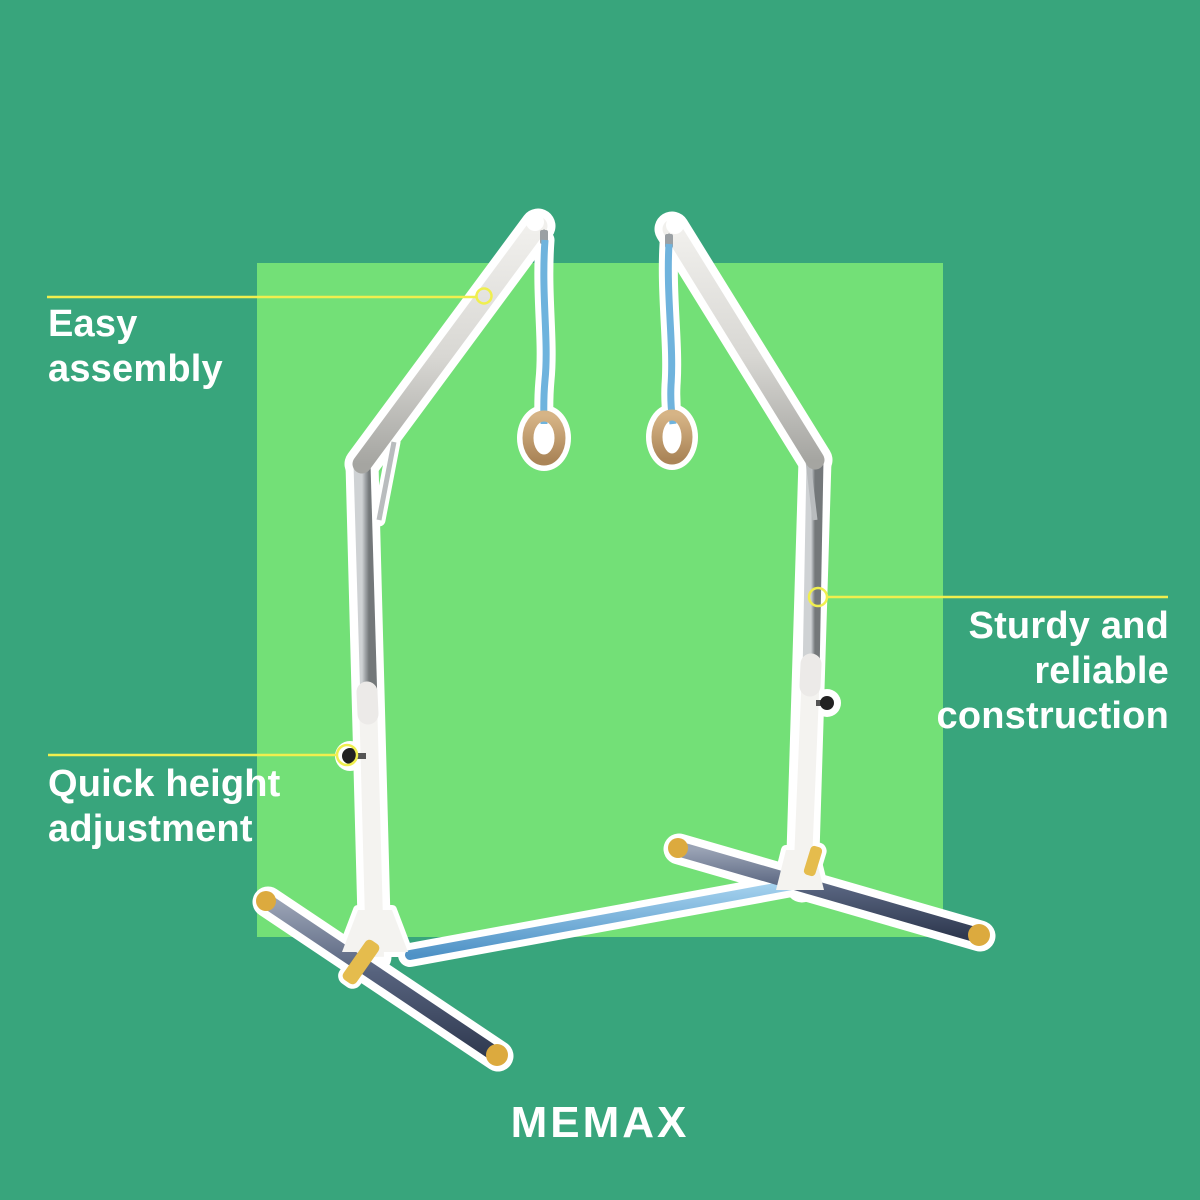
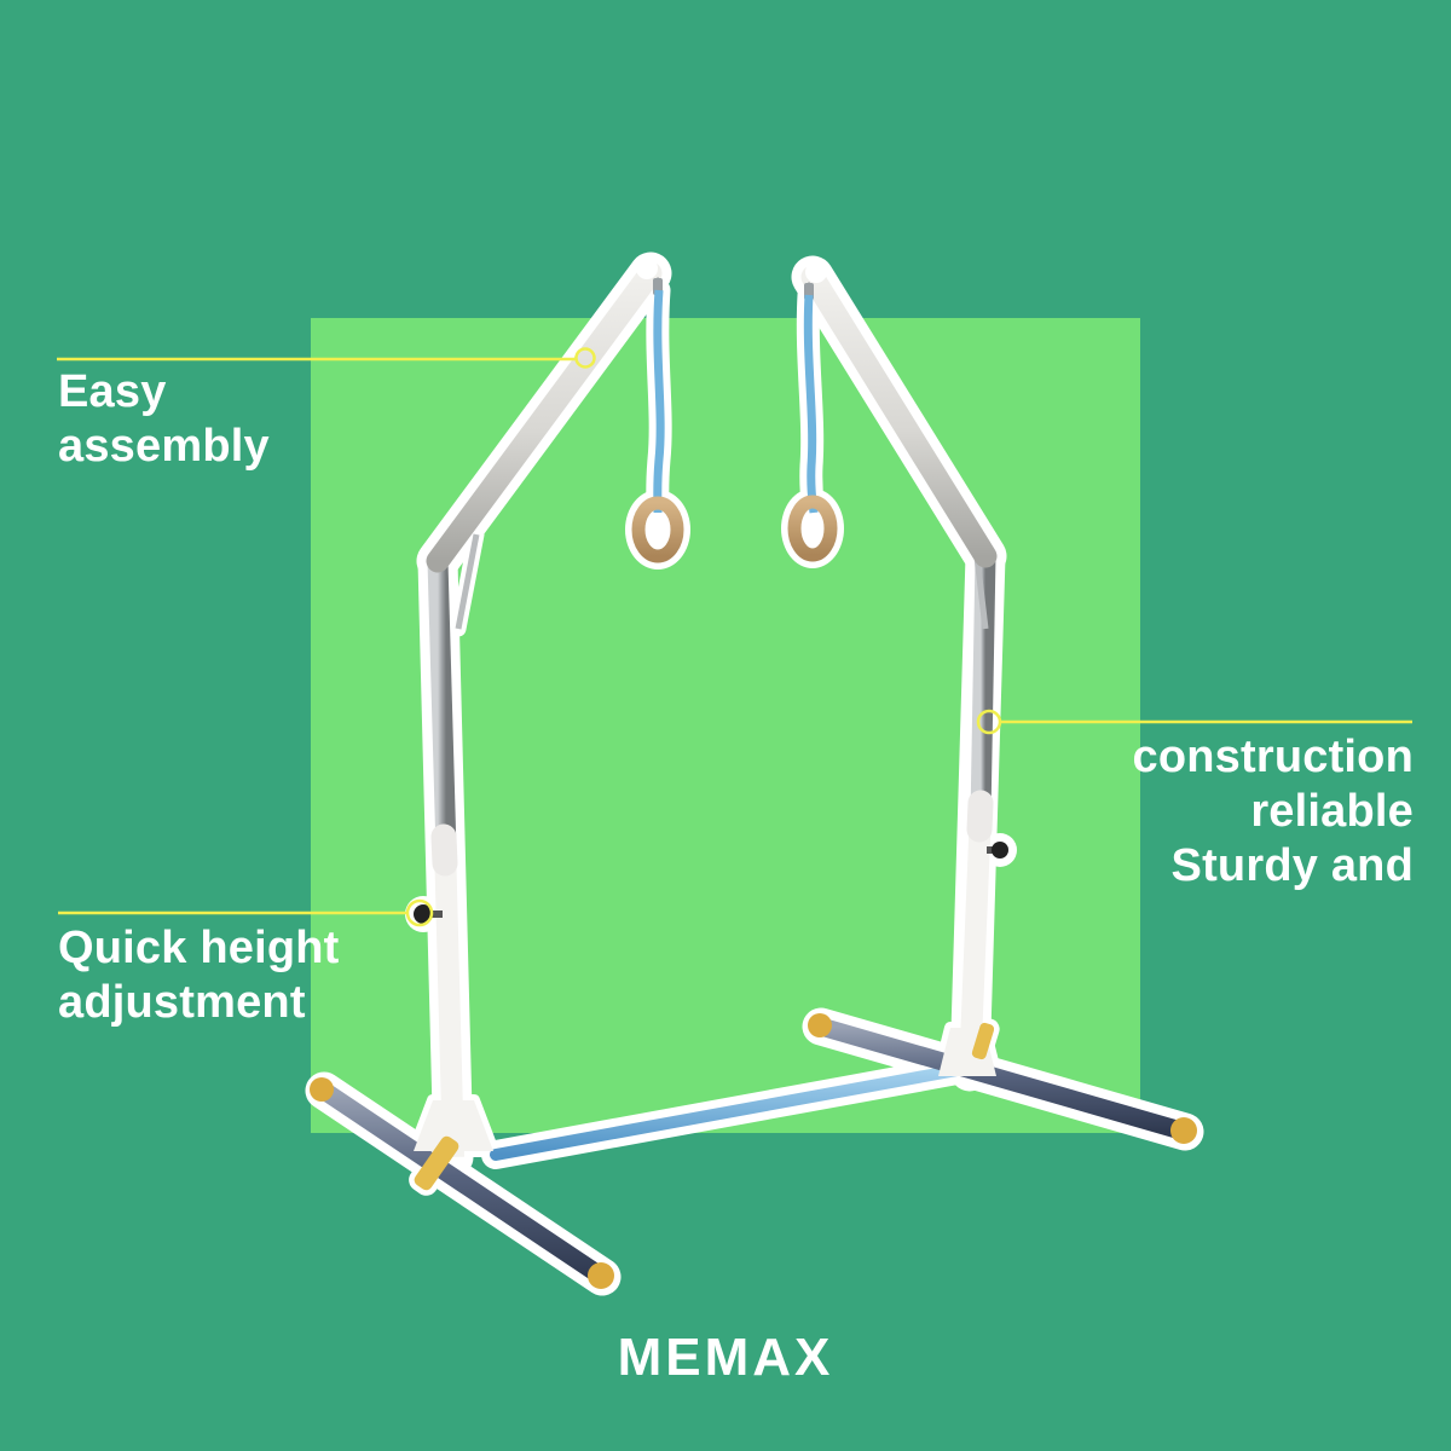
  Easy
  assembly
  Quick height
  adjustment
- Sturdy and
+ construction
  reliable
- construction
+ Sturdy and
  MEMAX
